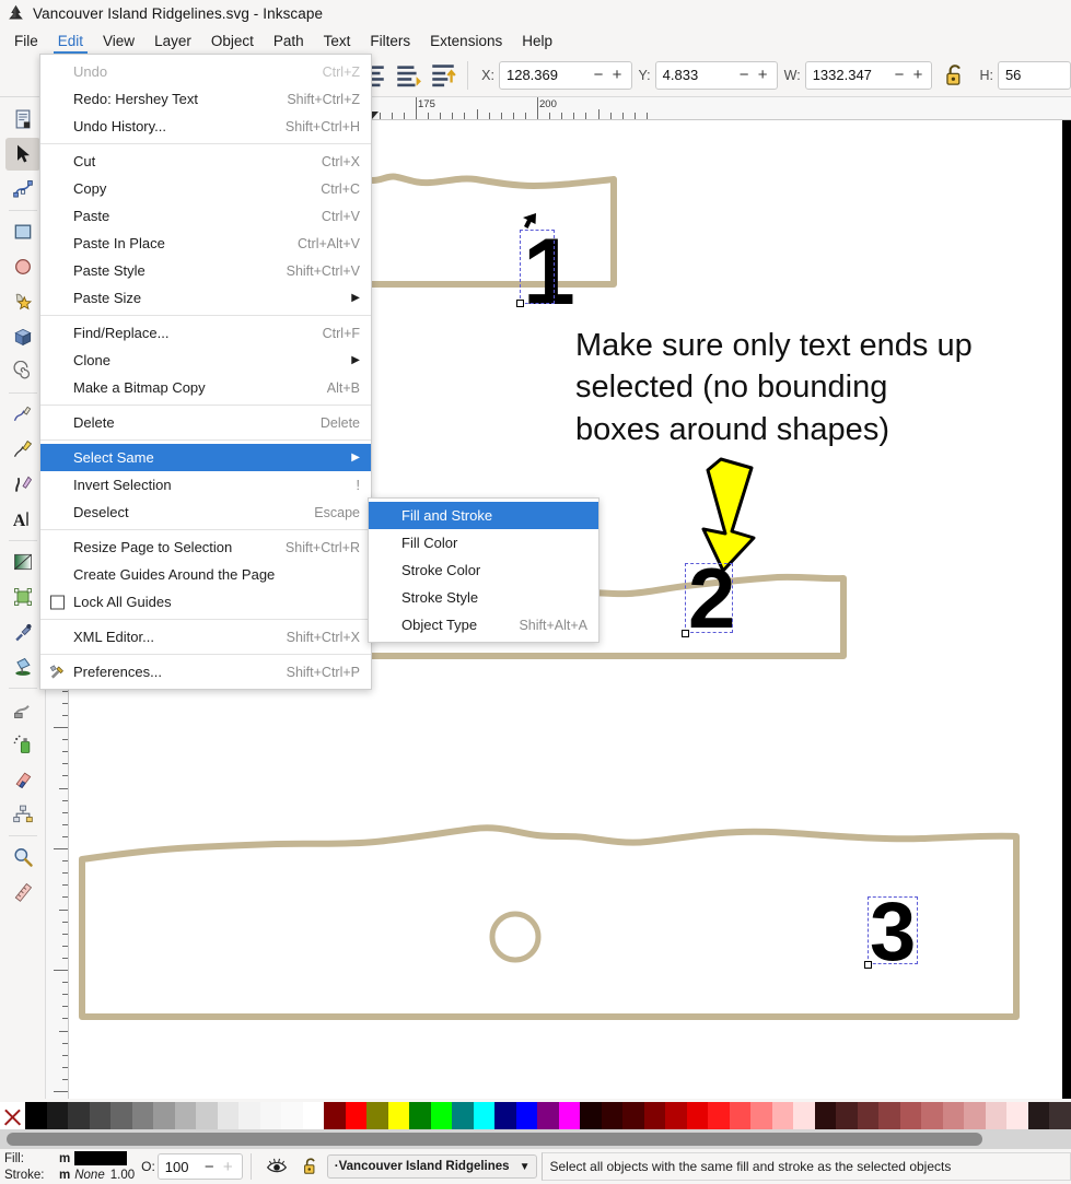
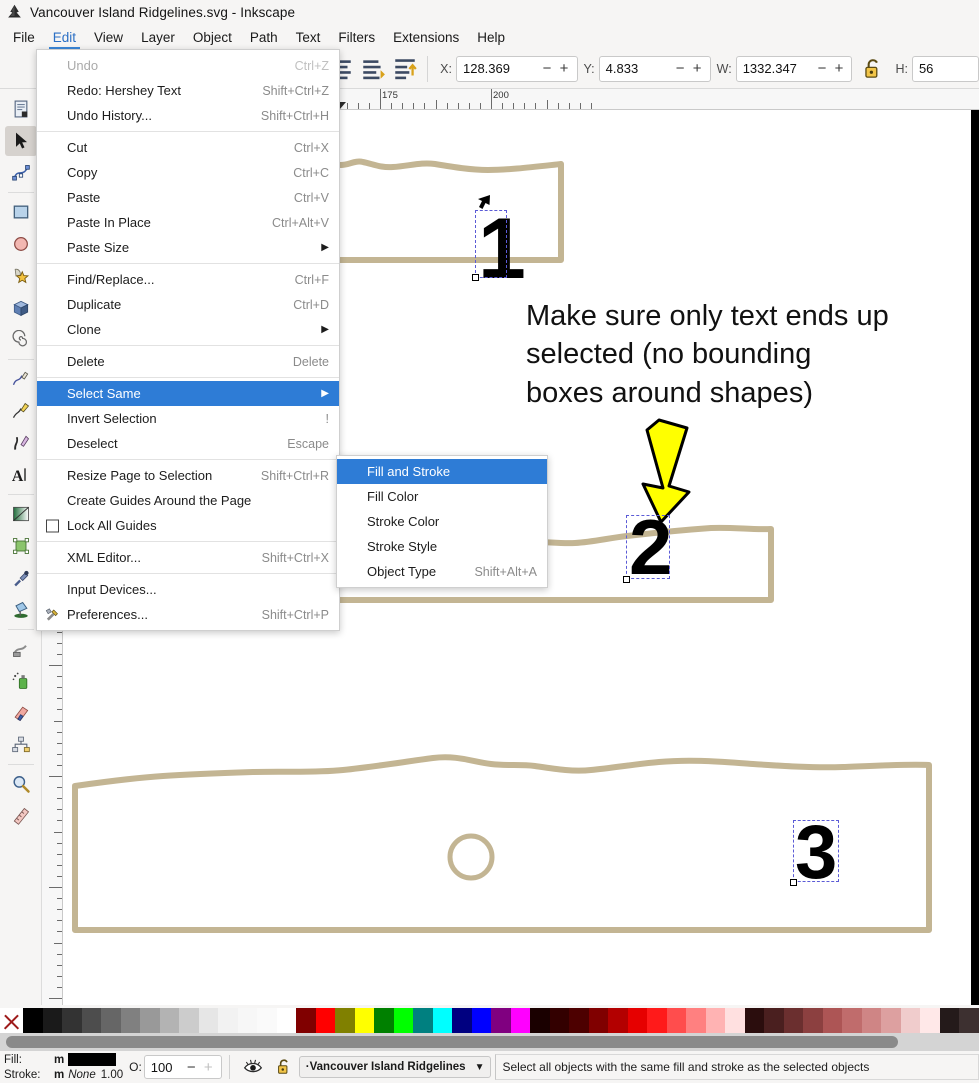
  Vancouver Island Ridgelines.svg - Inkscape
  File
  Edit
  View
  Layer
  Object
  Path
  Text
  Filters
  Extensions
  Help
  X:
  128.369
  −
  +
  Y:
  4.833
  −
  +
  W:
  1332.347
  −
  +
  H:
  56
  A
  175
  200
  1
  Make sure only text ends up
  selected (no bounding
  boxes around shapes)
  2
  3
  Undo
  Ctrl+Z
  Redo: Hershey Text
  Shift+Ctrl+Z
  Undo History...
  Shift+Ctrl+H
  Cut
  Ctrl+X
  Copy
  Ctrl+C
  Paste
  Ctrl+V
  Paste In Place
  Ctrl+Alt+V
- Paste Style
- Shift+Ctrl+V
  Paste Size
  ▶
  Find/Replace...
  Ctrl+F
+ Duplicate
+ Ctrl+D
  Clone
  ▶
- Make a Bitmap Copy
- Alt+B
  Delete
  Delete
  Select Same
  ▶
  Invert Selection
  !
  Deselect
  Escape
  Resize Page to Selection
  Shift+Ctrl+R
  Create Guides Around the Page
  Lock All Guides
  XML Editor...
  Shift+Ctrl+X
+ Input Devices...
  Preferences...
  Shift+Ctrl+P
  Fill and Stroke
  Fill Color
  Stroke Color
  Stroke Style
  Object Type
  Shift+Alt+A
  Fill:
  m
  Stroke:
  m
  None
  1.00
  O:
  100
  −
  +
  ·Vancouver Island Ridgelines
  ▼
  Select all objects with the same fill and stroke as the selected objects
